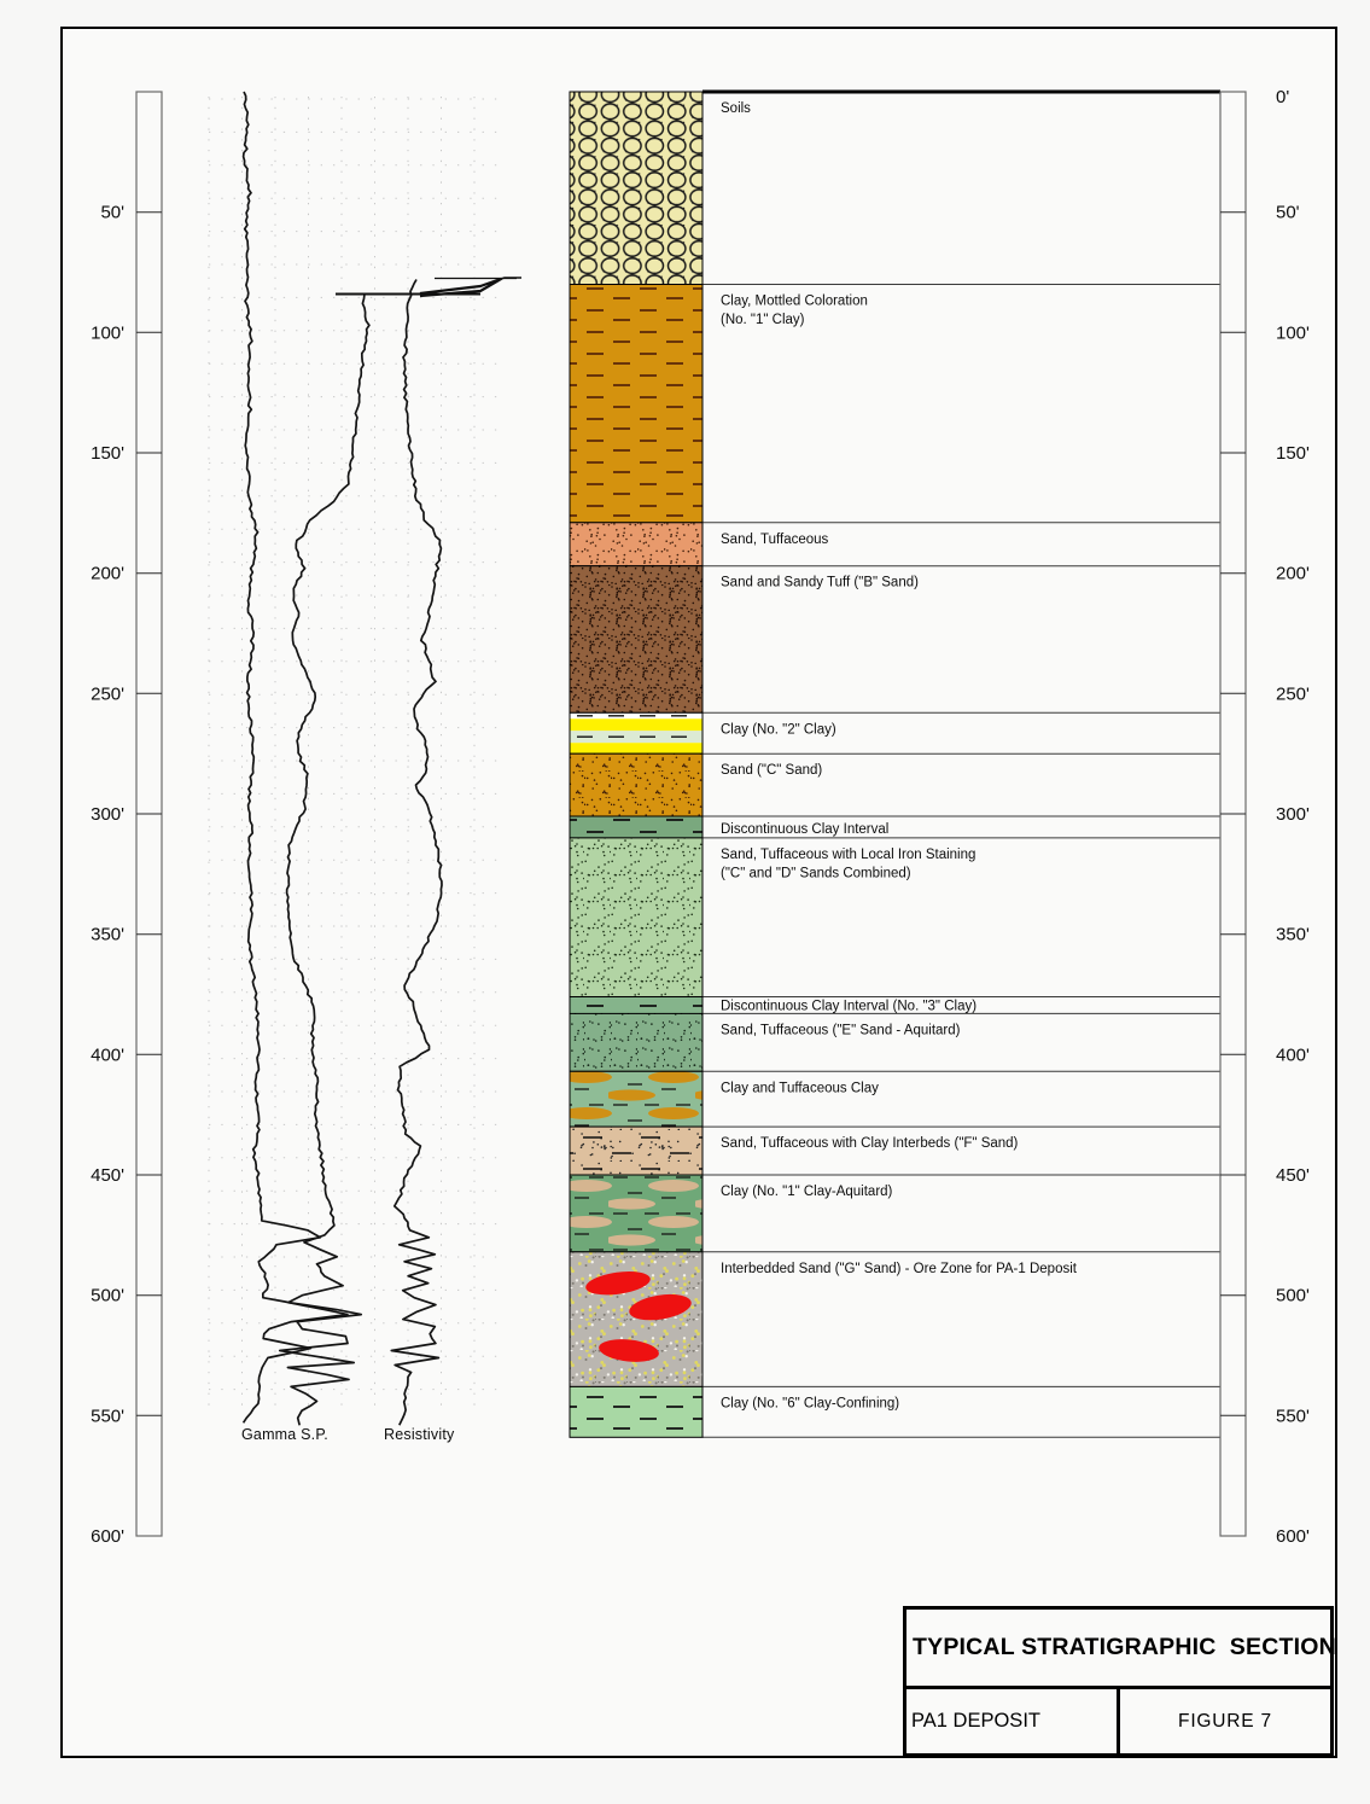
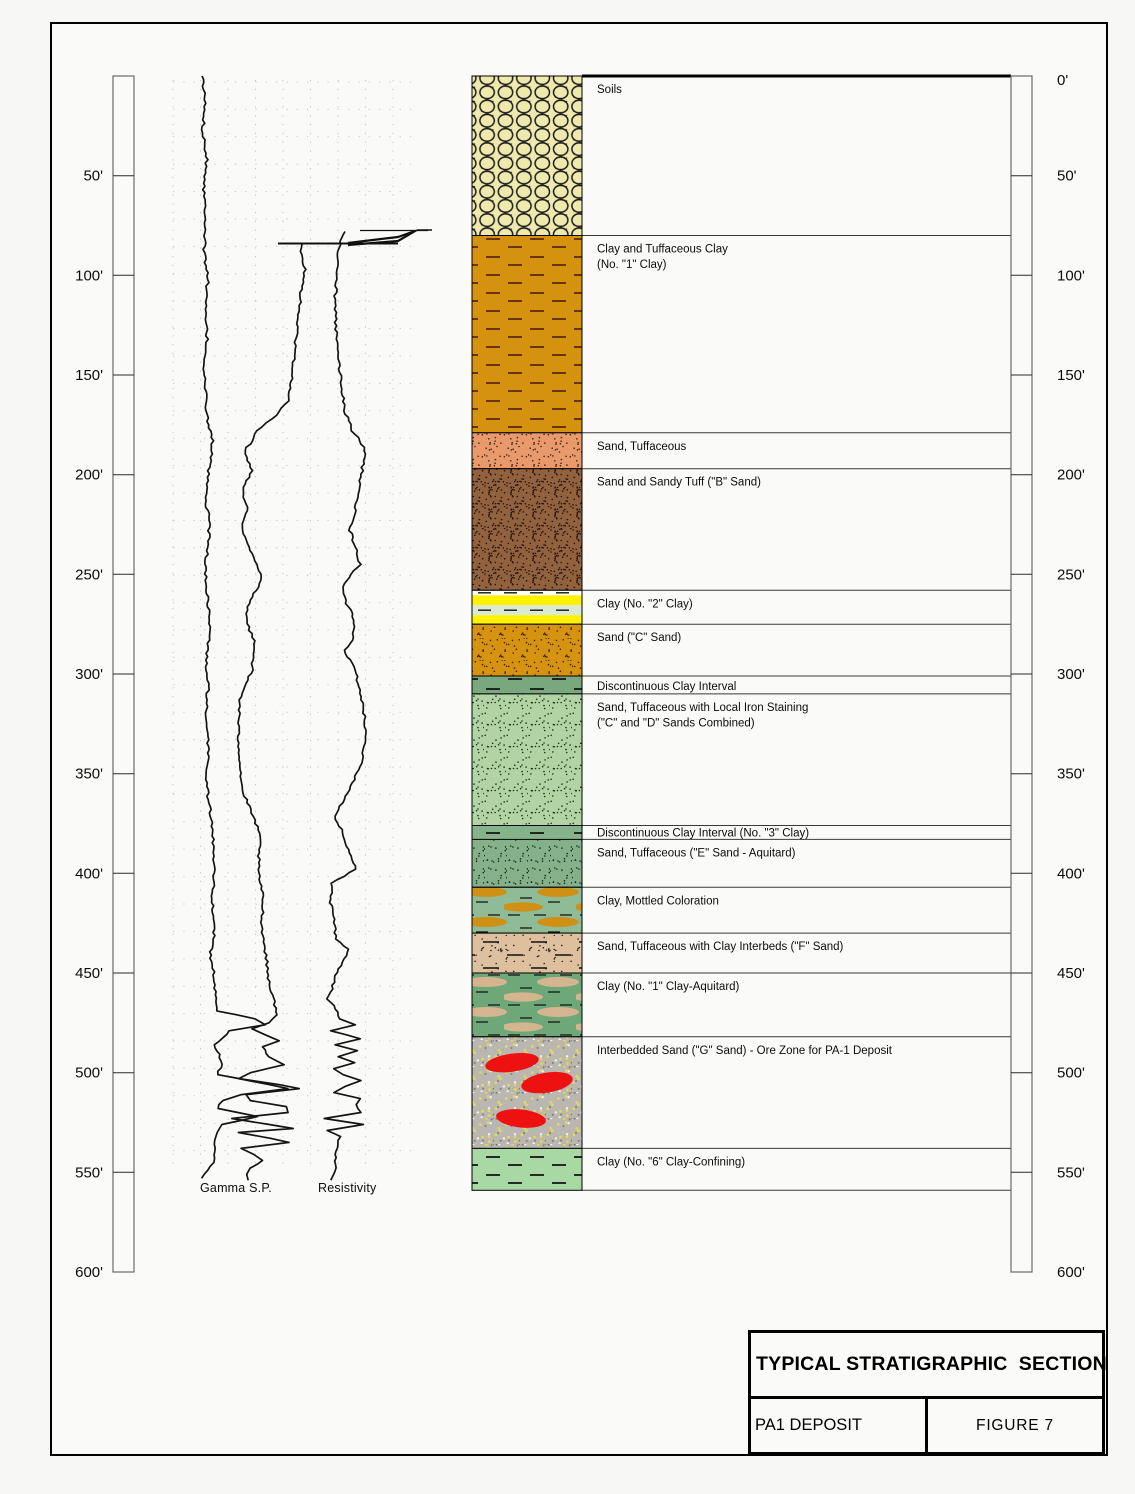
  50'
  100'
  150'
  200'
  250'
  300'
  350'
  400'
  450'
  500'
  550'
  600'
  0'
  50'
  100'
  150'
  200'
  250'
  300'
  350'
  400'
  450'
  500'
  550'
  600'
  Soils
- Clay, Mottled Coloration
+ Clay and Tuffaceous Clay
  (No. "1" Clay)
  Sand, Tuffaceous
  Sand and Sandy Tuff ("B" Sand)
  Clay (No. "2" Clay)
  Sand ("C" Sand)
  Discontinuous Clay Interval
  Sand, Tuffaceous with Local Iron Staining
  ("C" and "D" Sands Combined)
  Discontinuous Clay Interval (No. "3" Clay)
  Sand, Tuffaceous ("E" Sand - Aquitard)
- Clay and Tuffaceous Clay
+ Clay, Mottled Coloration
  Sand, Tuffaceous with Clay Interbeds ("F" Sand)
  Clay (No. "1" Clay-Aquitard)
  Interbedded Sand ("G" Sand) - Ore Zone for PA-1 Deposit
  Clay (No. "6" Clay-Confining)
  Gamma S.P.
  Resistivity
  TYPICAL STRATIGRAPHIC SECTION
  PA1 DEPOSIT
  FIGURE 7
